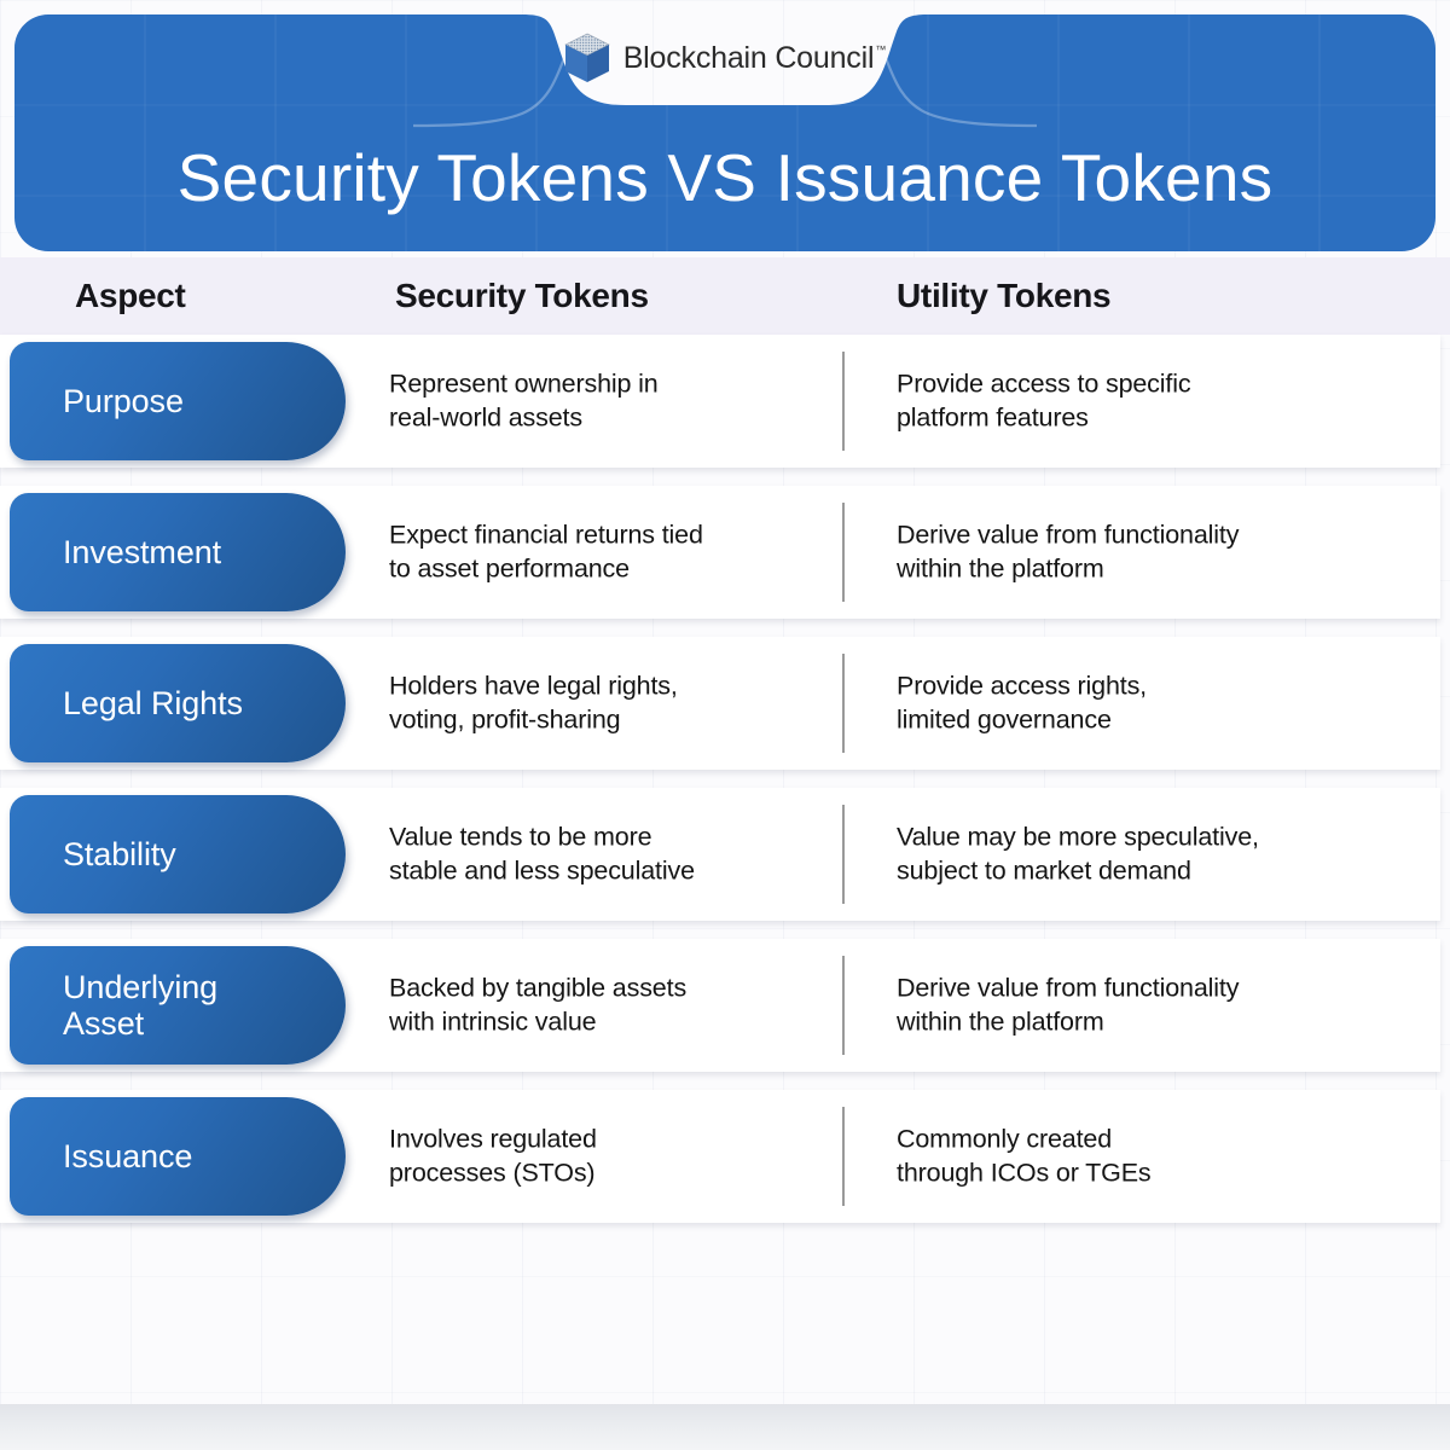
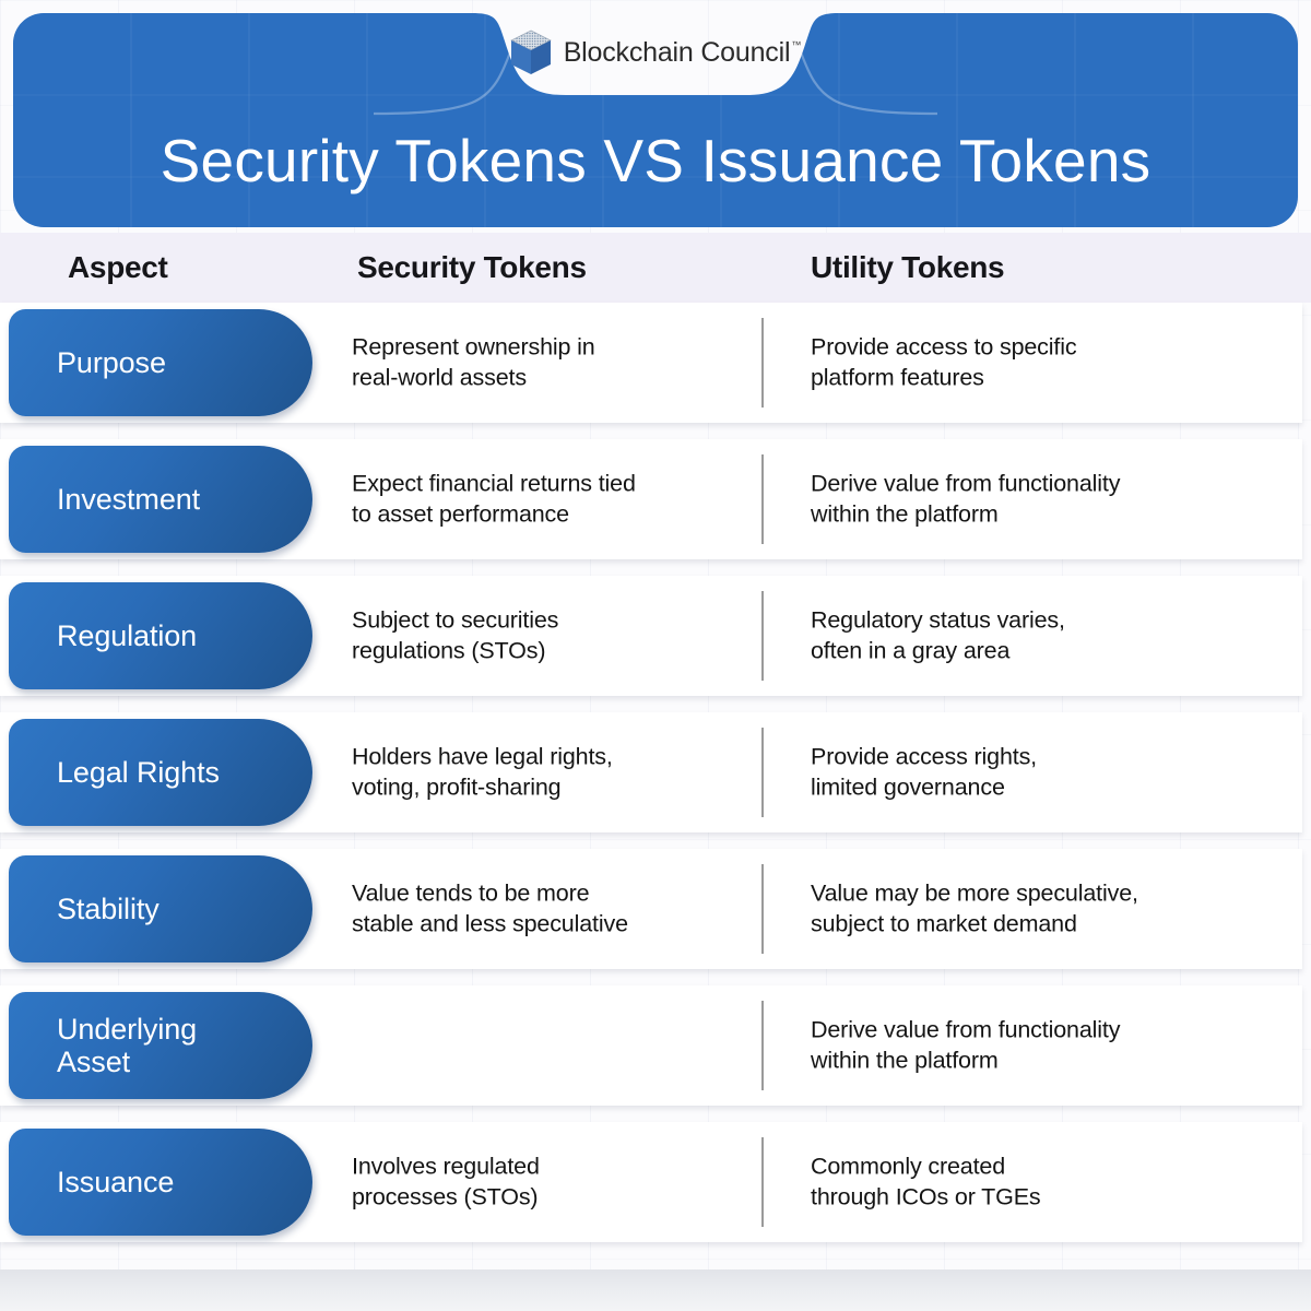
  Blockchain Council
  ™
  Security Tokens VS Issuance Tokens
  Aspect
  Security Tokens
  Utility Tokens
  Purpose
  Represent ownership in
  real-world assets
  Provide access to specific
  platform features
  Investment
  Expect financial returns tied
  to asset performance
  Derive value from functionality
  within the platform
+ Regulation
+ Subject to securities
+ regulations (STOs)
+ Regulatory status varies,
+ often in a gray area
  Legal Rights
  Holders have legal rights,
  voting, profit-sharing
  Provide access rights,
  limited governance
  Stability
  Value tends to be more
  stable and less speculative
  Value may be more speculative,
  subject to market demand
  Underlying
  Asset
- Backed by tangible assets
- with intrinsic value
  Derive value from functionality
  within the platform
  Issuance
  Involves regulated
  processes (STOs)
  Commonly created
  through ICOs or TGEs
